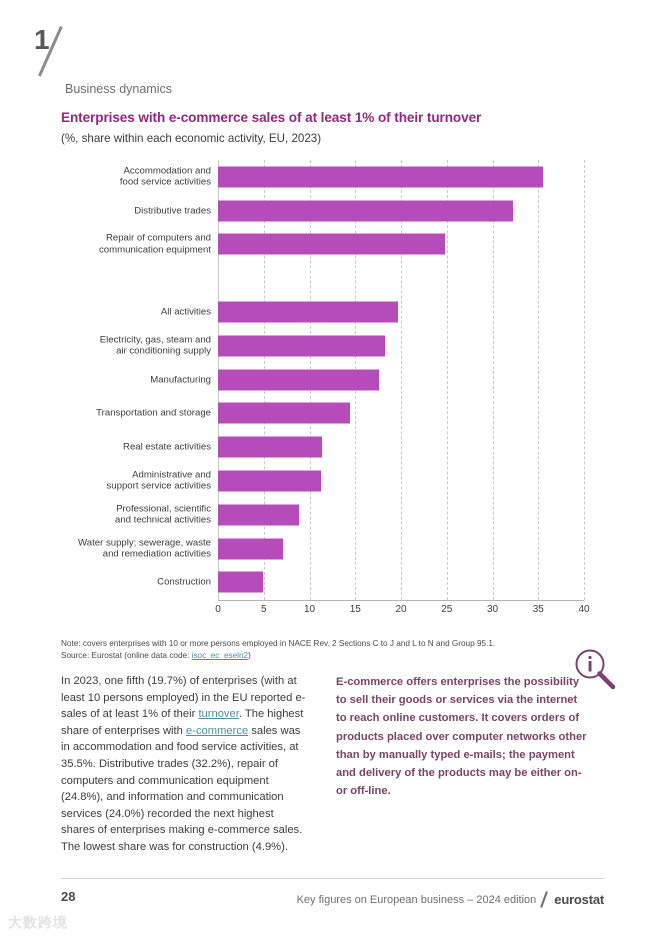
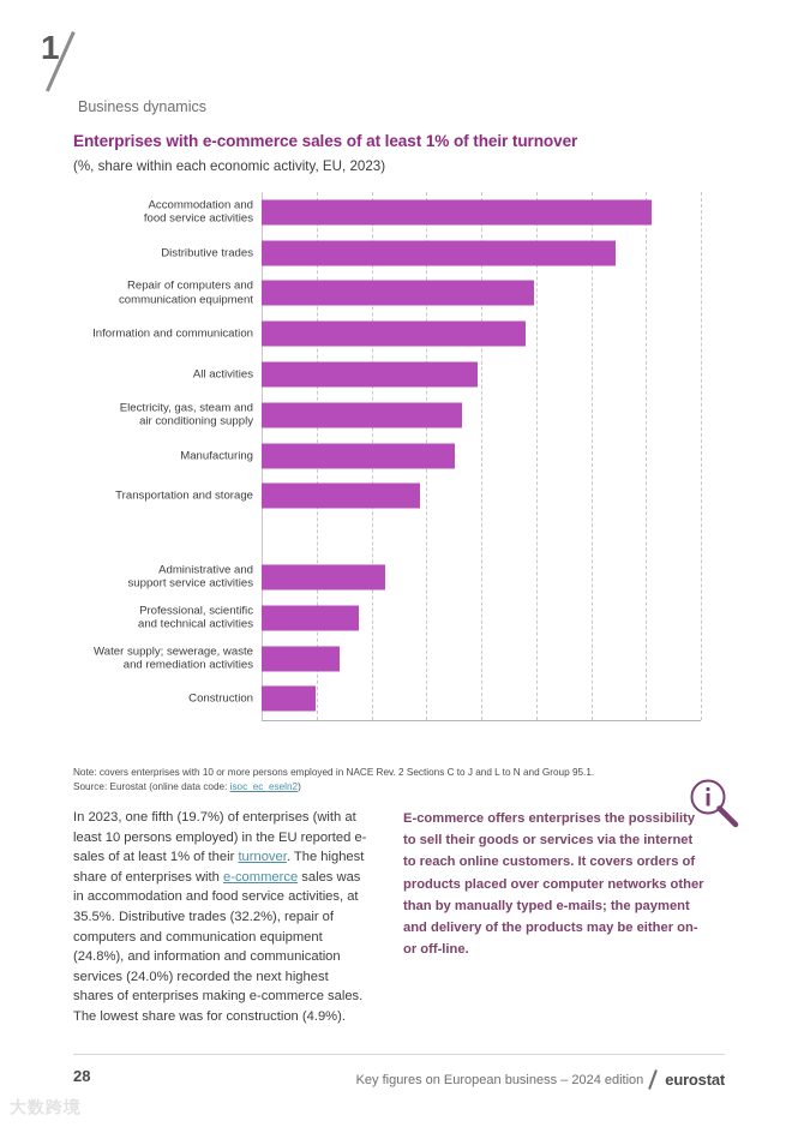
  1
  Business dynamics
  Enterprises with e-commerce sales of at least 1% of their turnover
  (%, share within each economic activity, EU, 2023)
  Accommodation and
  food service activities
  Distributive trades
  Repair of computers and
  communication equipment
+ Information and communication
  All activities
  Electricity, gas, steam and
  air conditioning supply
  Manufacturing
  Transportation and storage
- Real estate activities
  Administrative and
  support service activities
  Professional, scientific
  and technical activities
  Water supply; sewerage, waste
  and remediation activities
  Construction
- 0
- 5
- 10
- 15
- 20
- 25
- 30
- 35
- 40
  Note: covers enterprises with 10 or more persons employed in NACE Rev. 2 Sections C to J and L to N and Group 95.1.
  Source: Eurostat (online data code: isoc_ec_eseln2)
  In 2023, one fifth (19.7%) of enterprises (with at least 10 persons employed) in the EU reported e-sales of at least 1% of their turnover. The highest share of enterprises with e-commerce sales was in accommodation and food service activities, at 35.5%. Distributive trades (32.2%), repair of computers and communication equipment (24.8%), and information and communication services (24.0%) recorded the next highest shares of enterprises making e-commerce sales. The lowest share was for construction (4.9%).
  E-commerce offers enterprises the possibility to sell their goods or services via the internet to reach online customers. It covers orders of products placed over computer networks other than by manually typed e-mails; the payment and delivery of the products may be either on- or off-line.
  28
  Key figures on European business – 2024 edition
  eurostat
  大数跨境
